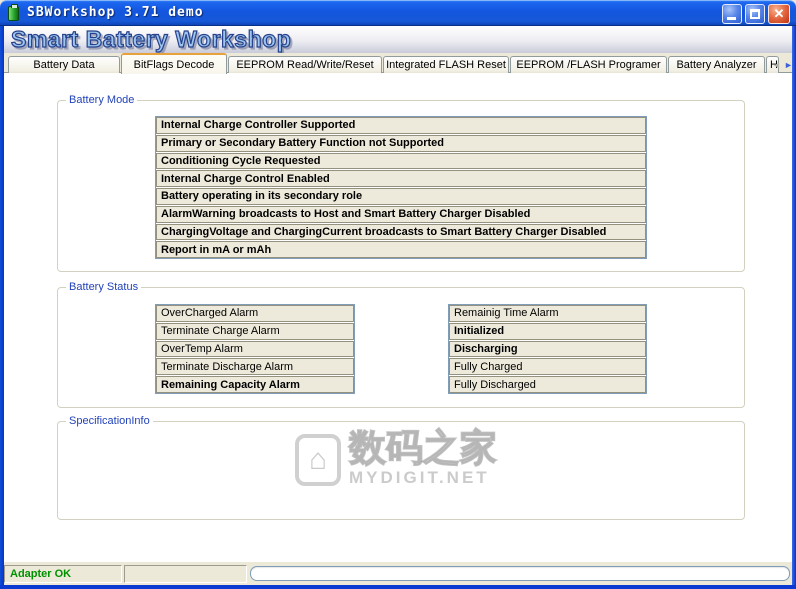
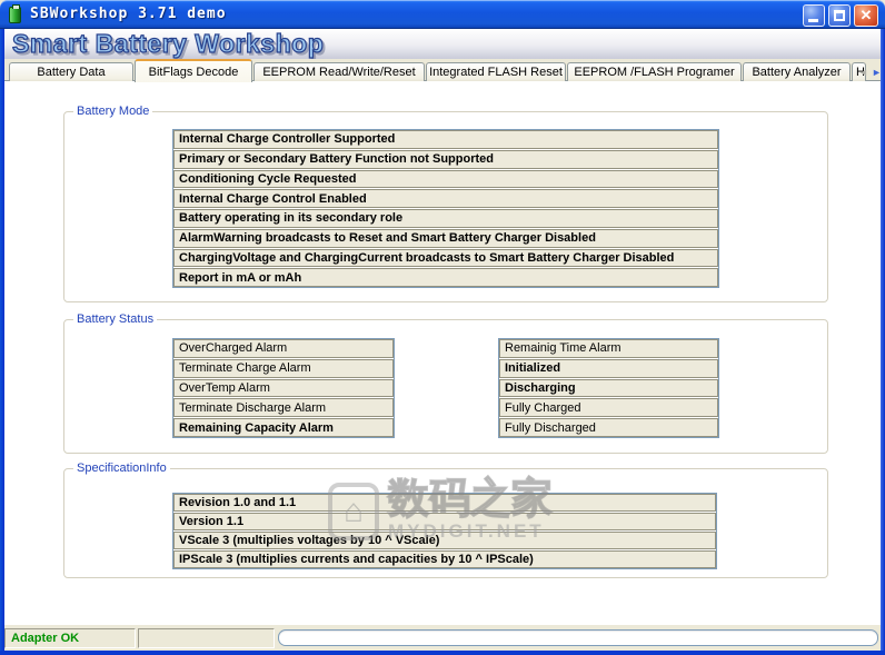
  SBWorkshop 3.71 demo
  ✕
  Smart Battery Workshop
  Battery Data
  BitFlags Decode
  EEPROM Read/Write/Reset
  Integrated FLASH Reset
  EEPROM /FLASH Programer
  Battery Analyzer
  H
  ◄
  ►
  Battery Mode
  Internal Charge Controller Supported
  Primary or Secondary Battery Function not Supported
  Conditioning Cycle Requested
  Internal Charge Control Enabled
  Battery operating in its secondary role
- AlarmWarning broadcasts to Host and Smart Battery Charger Disabled
+ AlarmWarning broadcasts to Reset and Smart Battery Charger Disabled
  ChargingVoltage and ChargingCurrent broadcasts to Smart Battery Charger Disabled
  Report in mA or mAh
  Battery Status
  OverCharged Alarm
  Terminate Charge Alarm
  OverTemp Alarm
  Terminate Discharge Alarm
  Remaining Capacity Alarm
  Remainig Time Alarm
  Initialized
  Discharging
  Fully Charged
  Fully Discharged
  SpecificationInfo
+ Revision 1.0 and 1.1
+ Version 1.1
+ VScale 3 (multiplies voltages by 10 ^ VScale)
+ IPScale 3 (multiplies currents and capacities by 10 ^ IPScale)
  ⌂
  数码之家
  MYDIGIT.NET
  Adapter OK
